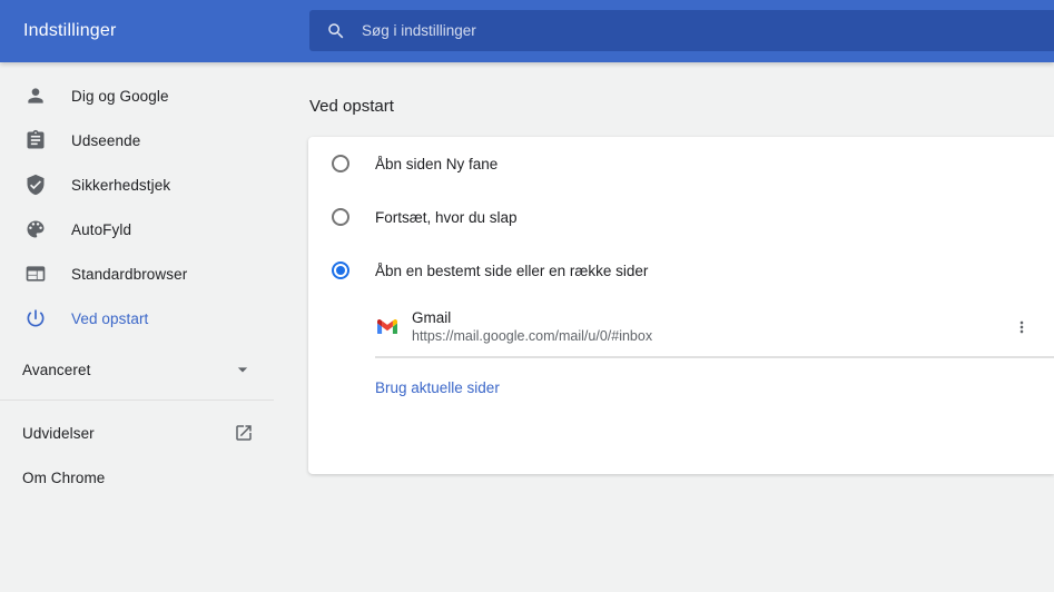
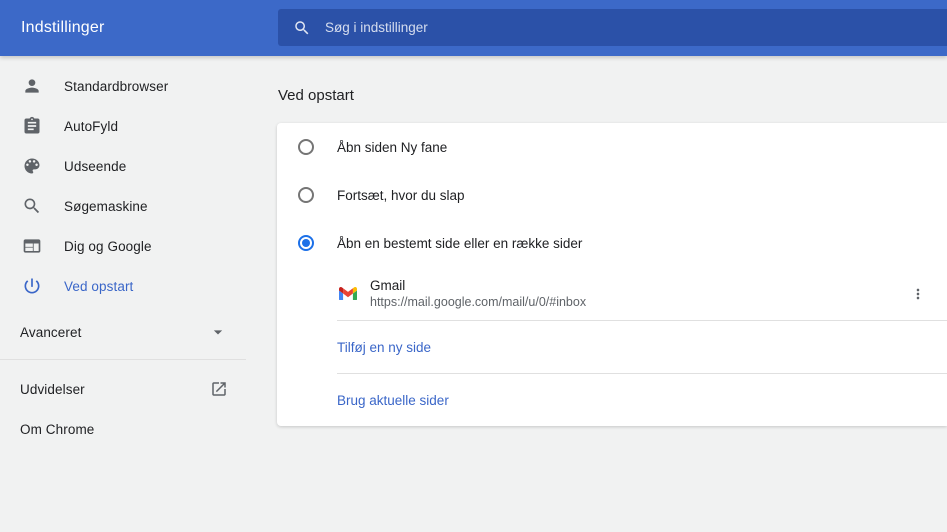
  Indstillinger
  Søg i indstillinger
- Dig og Google
+ Standardbrowser
- Udseende
+ AutoFyld
- Sikkerhedstjek
- AutoFyld
+ Udseende
+ Søgemaskine
- Standardbrowser
+ Dig og Google
  Ved opstart
  Avanceret
  Udvidelser
  Om Chrome
  Ved opstart
  Åbn siden Ny fane
  Fortsæt, hvor du slap
  Åbn en bestemt side eller en række sider
  Gmail
  https://mail.google.com/mail/u/0/#inbox
+ Tilføj en ny side
  Brug aktuelle sider
